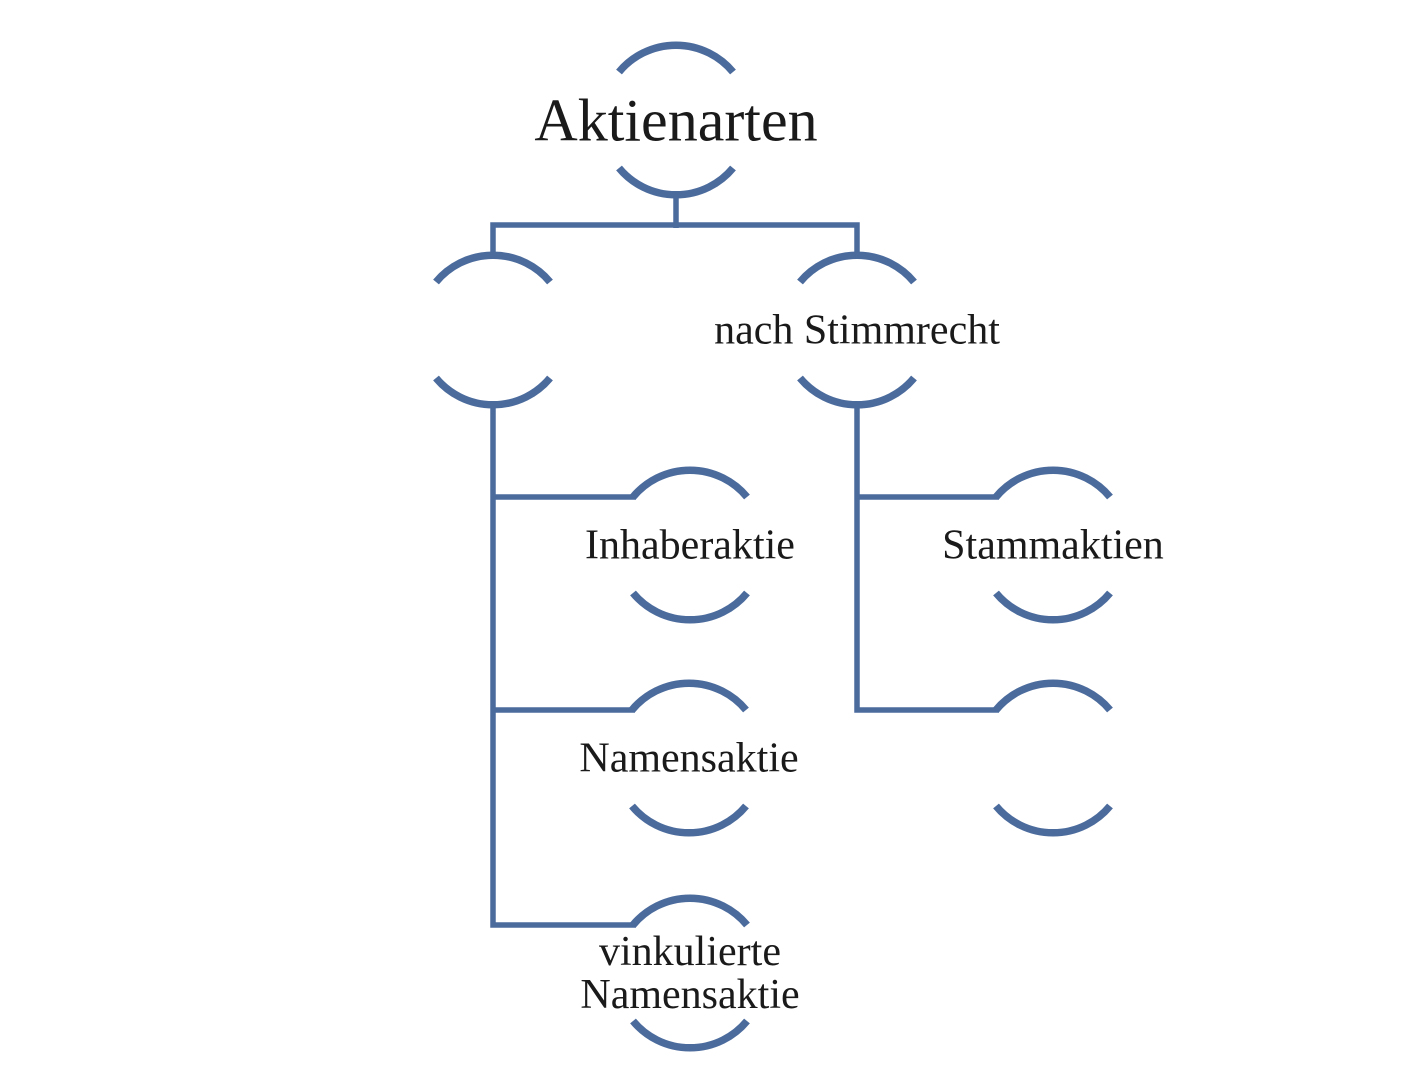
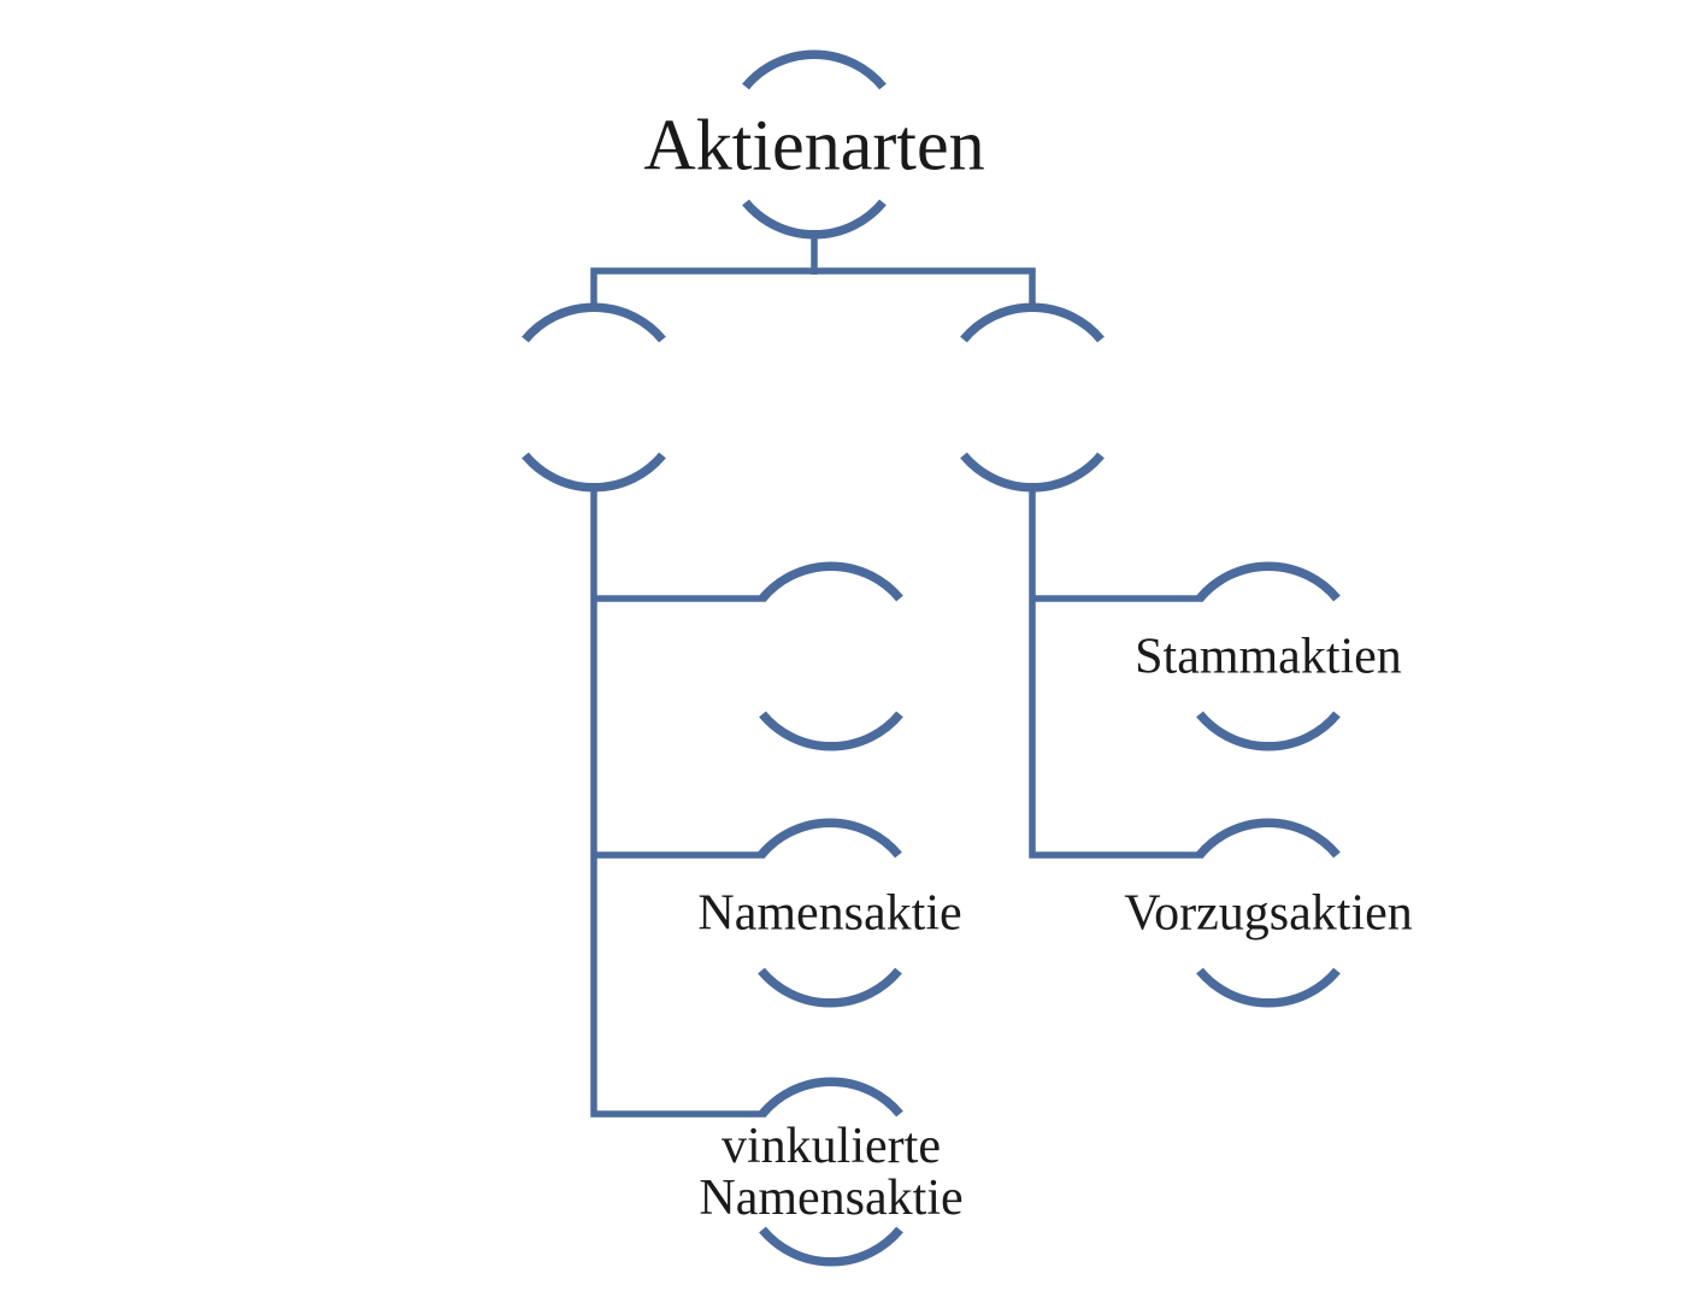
  Aktienarten
- nach Stimmrecht
- Inhaberaktie
  Namensaktie
  vinkulierte Namensaktie
  Stammaktien
+ Vorzugsaktien
